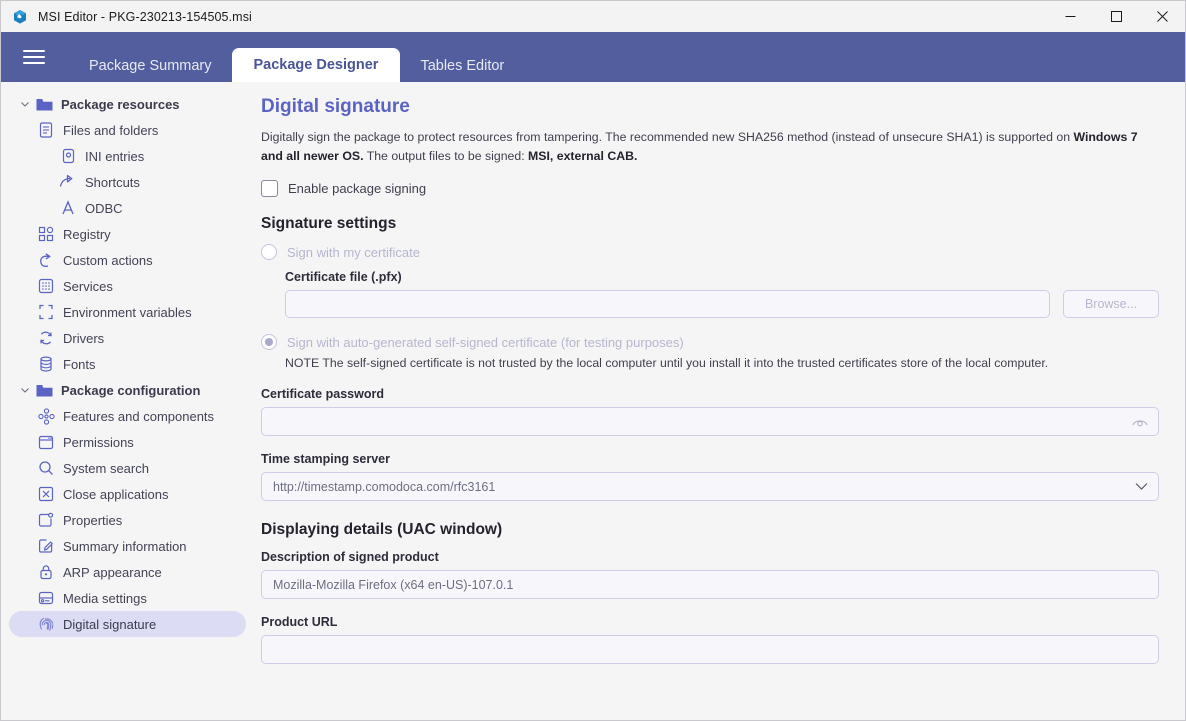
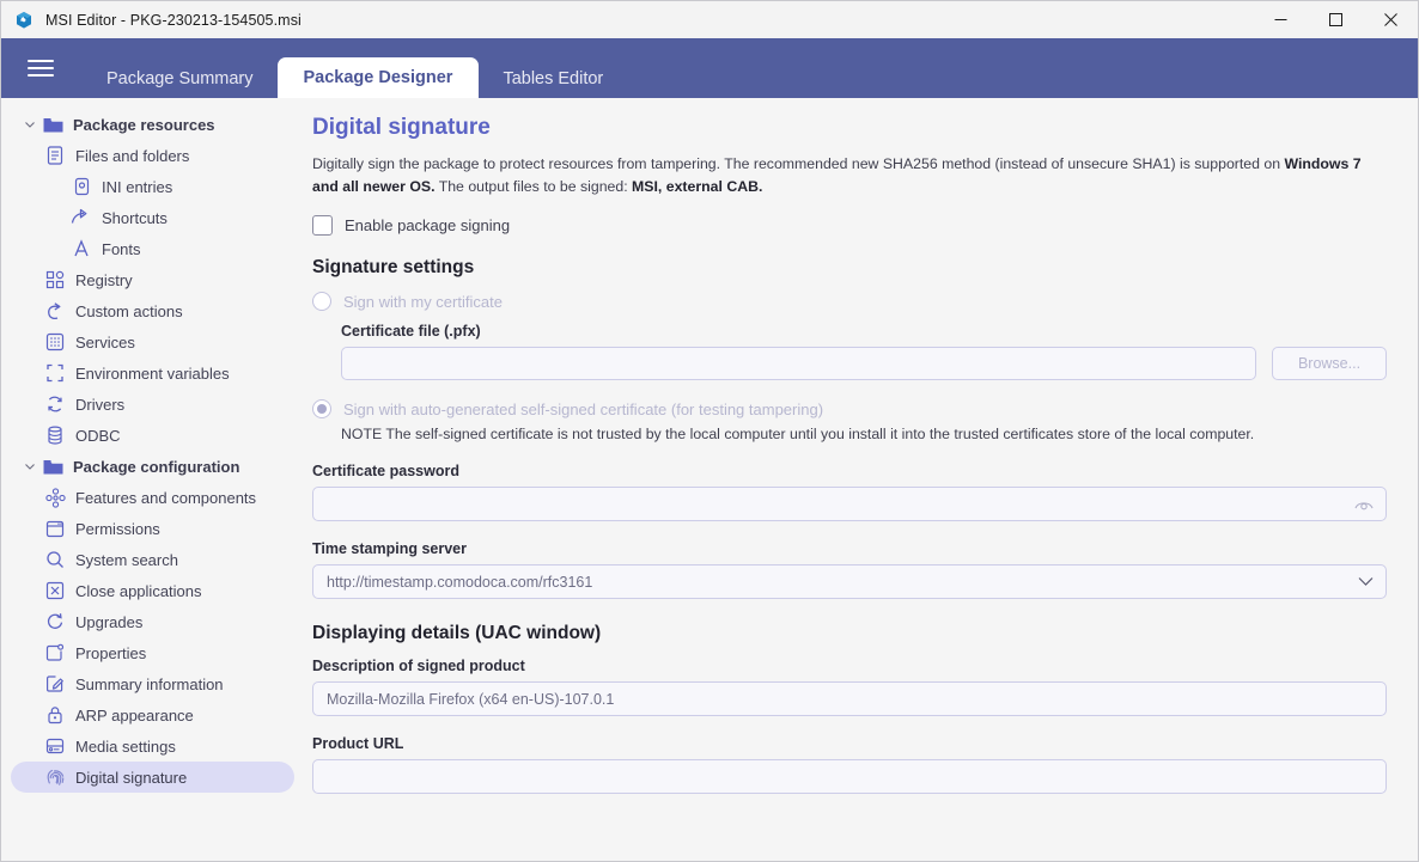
  MSI Editor - PKG-230213-154505.msi
  Package Summary
  Package Designer
  Tables Editor
  Package resources
  Files and folders
  INI entries
  Shortcuts
- ODBC
+ Fonts
  Registry
  Custom actions
  Services
  Environment variables
  Drivers
- Fonts
+ ODBC
  Package configuration
  Features and components
  Permissions
  System search
  Close applications
+ Upgrades
  Properties
  Summary information
  ARP appearance
  Media settings
  Digital signature
  Digital signature
  Digitally sign the package to protect resources from tampering. The recommended new SHA256 method (instead of unsecure SHA1) is supported on Windows 7 and all newer OS. The output files to be signed: MSI, external CAB.
  Enable package signing
  Signature settings
  Sign with my certificate
  Certificate file (.pfx)
  Browse...
- Sign with auto-generated self-signed certificate (for testing purposes)
+ Sign with auto-generated self-signed certificate (for testing tampering)
  NOTE The self-signed certificate is not trusted by the local computer until you install it into the trusted certificates store of the local computer.
  Certificate password
  Time stamping server
  http://timestamp.comodoca.com/rfc3161
  Displaying details (UAC window)
  Description of signed product
  Mozilla-Mozilla Firefox (x64 en-US)-107.0.1
  Product URL
